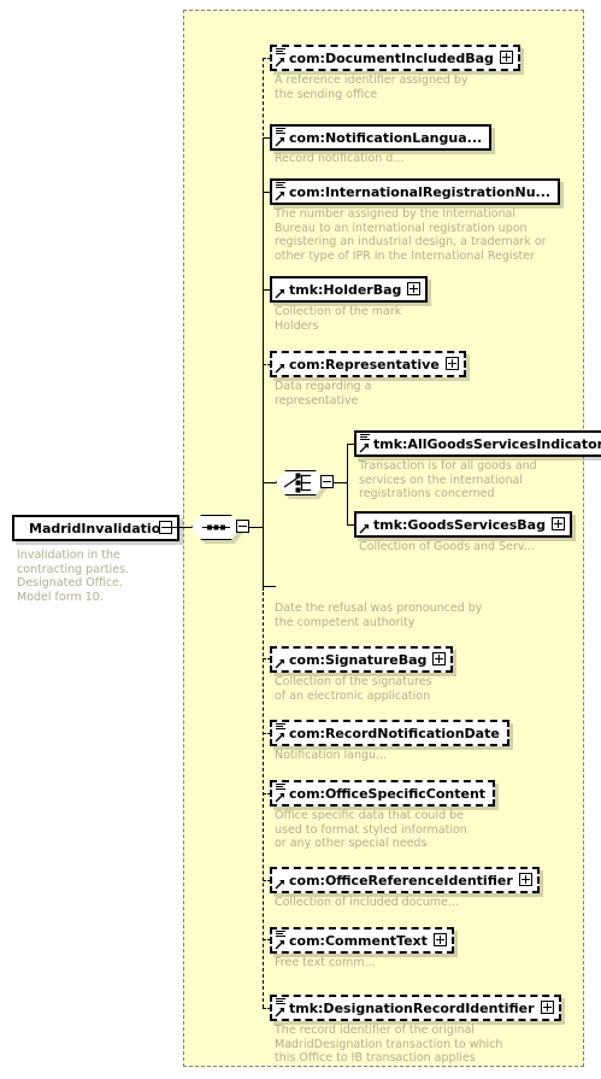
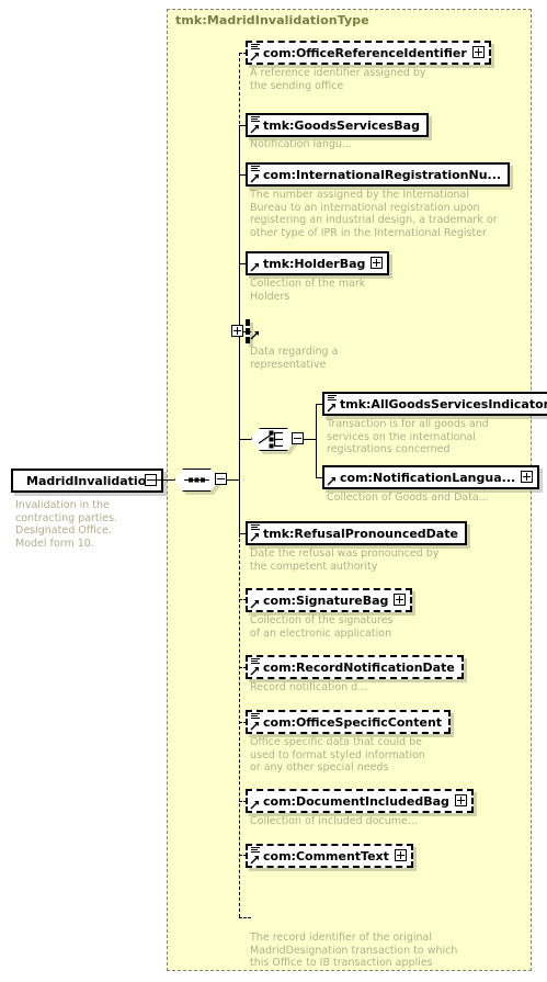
+ tmk:MadridInvalidationType
  MadridInvalidatio
  Invalidation in the
  contracting parties.
  Designated Office.
  Model form 10.
- com:DocumentIncludedBag
+ com:OfficeReferenceIdentifier
  A reference identifier assigned by
  the sending office
- com:NotificationLangua...
+ tmk:GoodsServicesBag
- Record notification d...
+ Notification langu...
  com:InternationalRegistrationNu...
  The number assigned by the International
  Bureau to an international registration upon
  registering an industrial design, a trademark or
  other type of IPR in the International Register
  tmk:HolderBag
  Collection of the mark
  Holders
- com:Representative
  Data regarding a
  representative
  tmk:AllGoodsServicesIndicator
  Transaction is for all goods and
  services on the international
  registrations concerned
- tmk:GoodsServicesBag
+ com:NotificationLangua...
- Collection of Goods and Serv...
+ Collection of Goods and Data...
+ tmk:RefusalPronouncedDate
  Date the refusal was pronounced by
  the competent authority
  com:SignatureBag
  Collection of the signatures
  of an electronic application
  com:RecordNotificationDate
- Notification langu...
+ Record notification d...
  com:OfficeSpecificContent
  Office specific data that could be
  used to format styled information
  or any other special needs
- com:OfficeReferenceIdentifier
+ com:DocumentIncludedBag
  Collection of included docume...
  com:CommentText
- Free text comm...
- tmk:DesignationRecordIdentifier
  The record identifier of the original
  MadridDesignation transaction to which
  this Office to IB transaction applies
